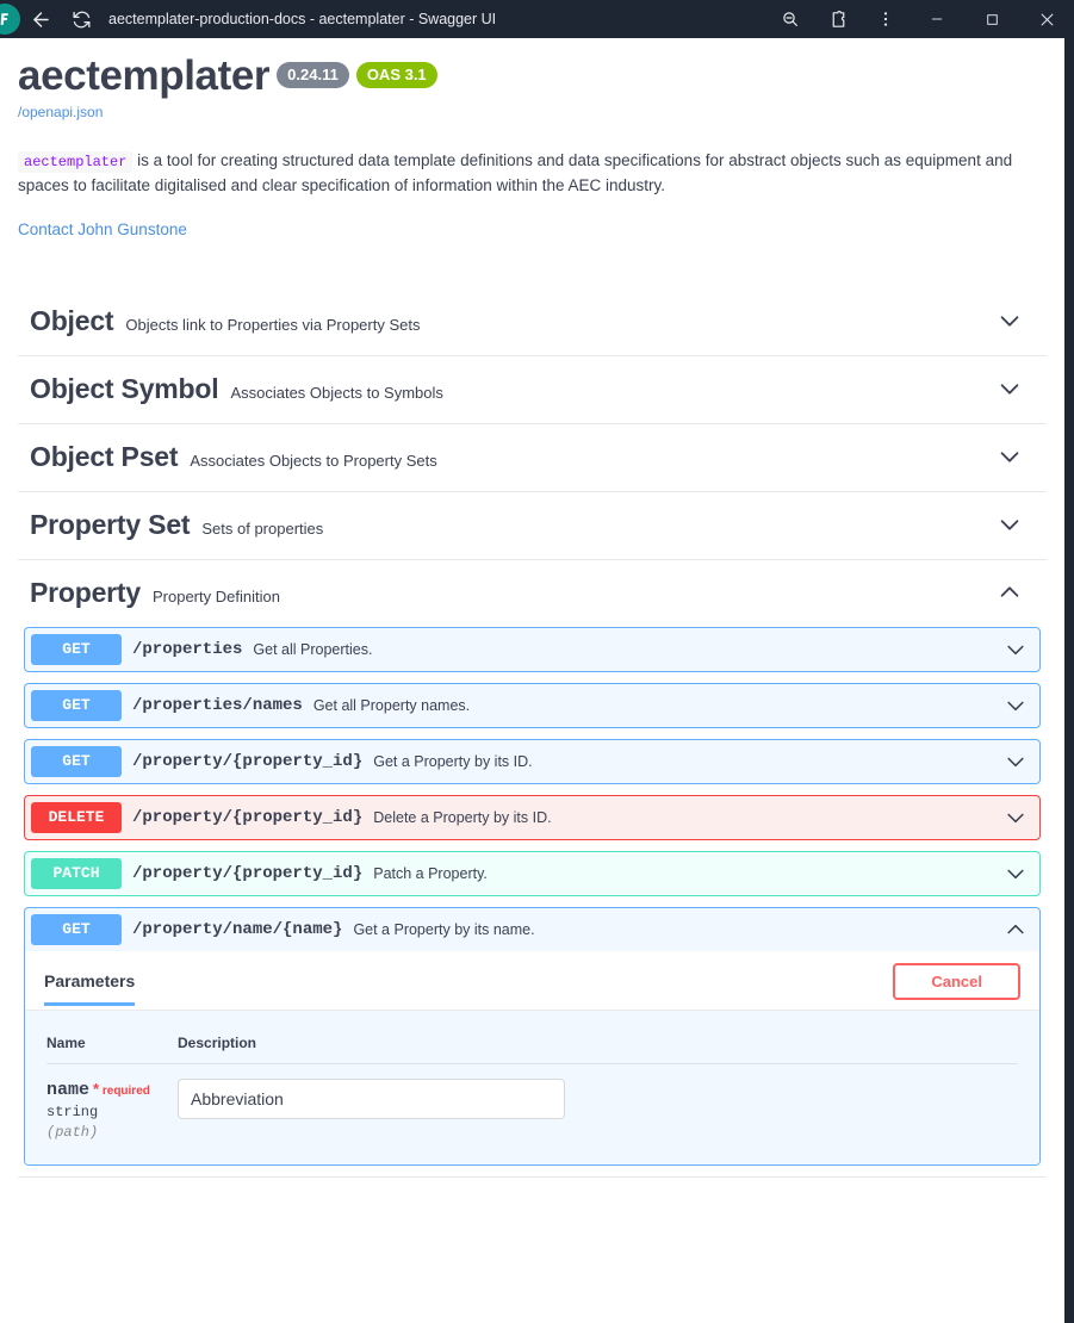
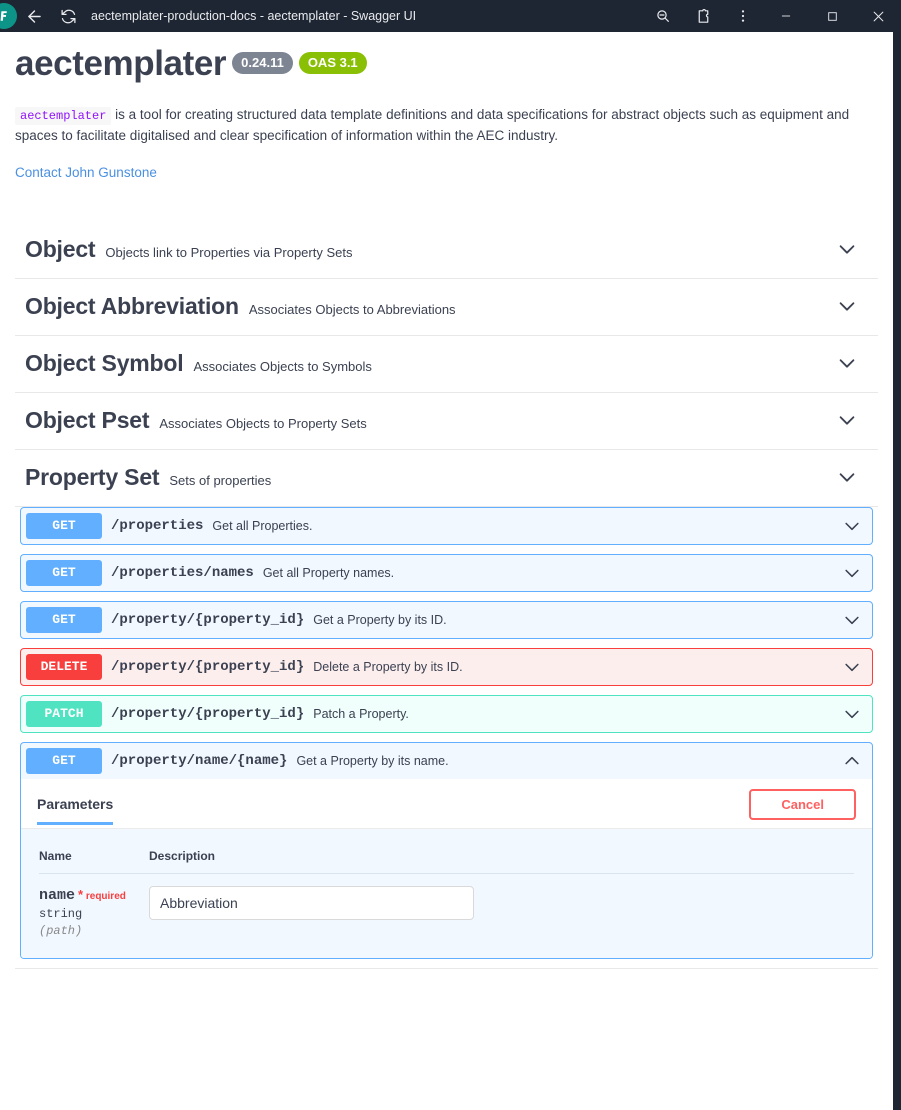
  aectemplater-production-docs - aectemplater - Swagger UI
  aectemplater
  0.24.11
  OAS 3.1
- /openapi.json
  aectemplater is a tool for creating structured data template definitions and data specifications for abstract objects such as equipment and spaces to facilitate digitalised and clear specification of information within the AEC industry.
  Contact John Gunstone
  Object
  Objects link to Properties via Property Sets
+ Object Abbreviation
+ Associates Objects to Abbreviations
  Object Symbol
  Associates Objects to Symbols
  Object Pset
  Associates Objects to Property Sets
  Property Set
  Sets of properties
- Property
- Property Definition
  GET
  /properties
  Get all Properties.
  GET
  /properties/names
  Get all Property names.
  GET
  /property/{property_id}
  Get a Property by its ID.
  DELETE
  /property/{property_id}
  Delete a Property by its ID.
  PATCH
  /property/{property_id}
  Patch a Property.
  GET
  /property/name/{name}
  Get a Property by its name.
  Parameters
  Cancel
  Name	Description
  name * required string (path)	Abbreviation
